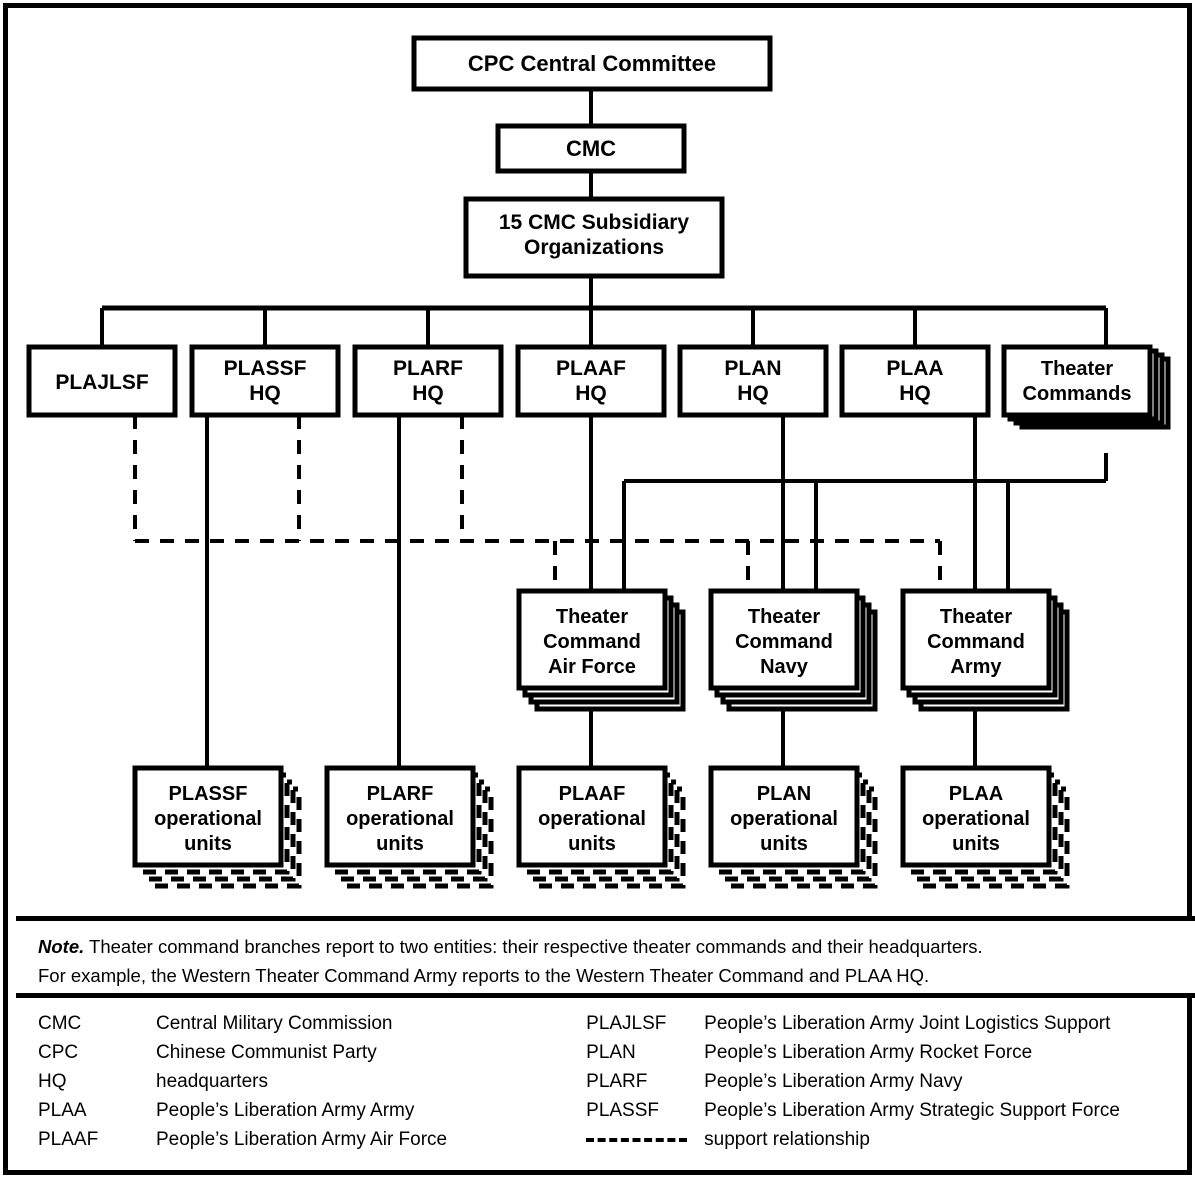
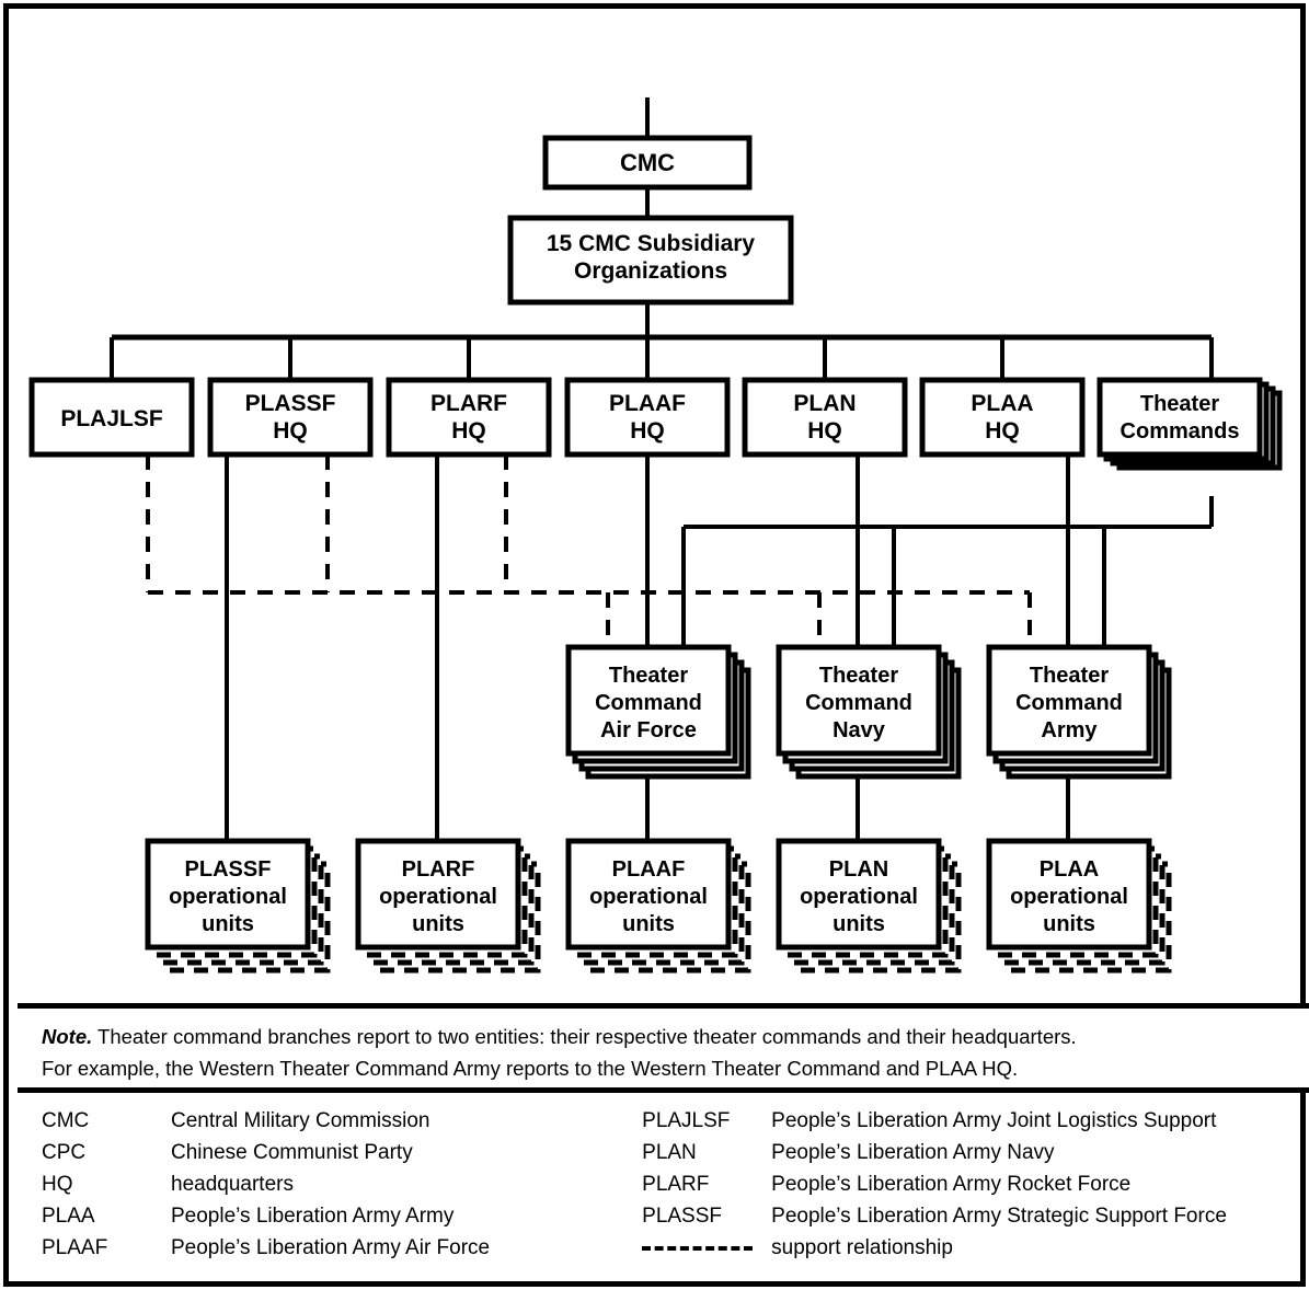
- CPC Central Committee
  CMC
  15 CMC Subsidiary
  Organizations
  PLAJLSF
  PLASSF
  HQ
  PLARF
  HQ
  PLAAF
  HQ
  PLAN
  HQ
  PLAA
  HQ
  Theater
  Commands
  Theater
  Command
  Air Force
  Theater
  Command
  Navy
  Theater
  Command
  Army
  PLASSF
  operational
  units
  PLARF
  operational
  units
  PLAAF
  operational
  units
  PLAN
  operational
  units
  PLAA
  operational
  units
  Note. Theater command branches report to two entities: their respective theater commands and their headquarters.
  For example, the Western Theater Command Army reports to the Western Theater Command and PLAA HQ.
  CMC
  Central Military Commission
  CPC
  Chinese Communist Party
  HQ
  headquarters
  PLAA
  People’s Liberation Army Army
  PLAAF
  People’s Liberation Army Air Force
  PLAJLSF
  People’s Liberation Army Joint Logistics Support
  PLAN
- People’s Liberation Army Rocket Force
+ People’s Liberation Army Navy
  PLARF
- People’s Liberation Army Navy
+ People’s Liberation Army Rocket Force
  PLASSF
  People’s Liberation Army Strategic Support Force
  support relationship
